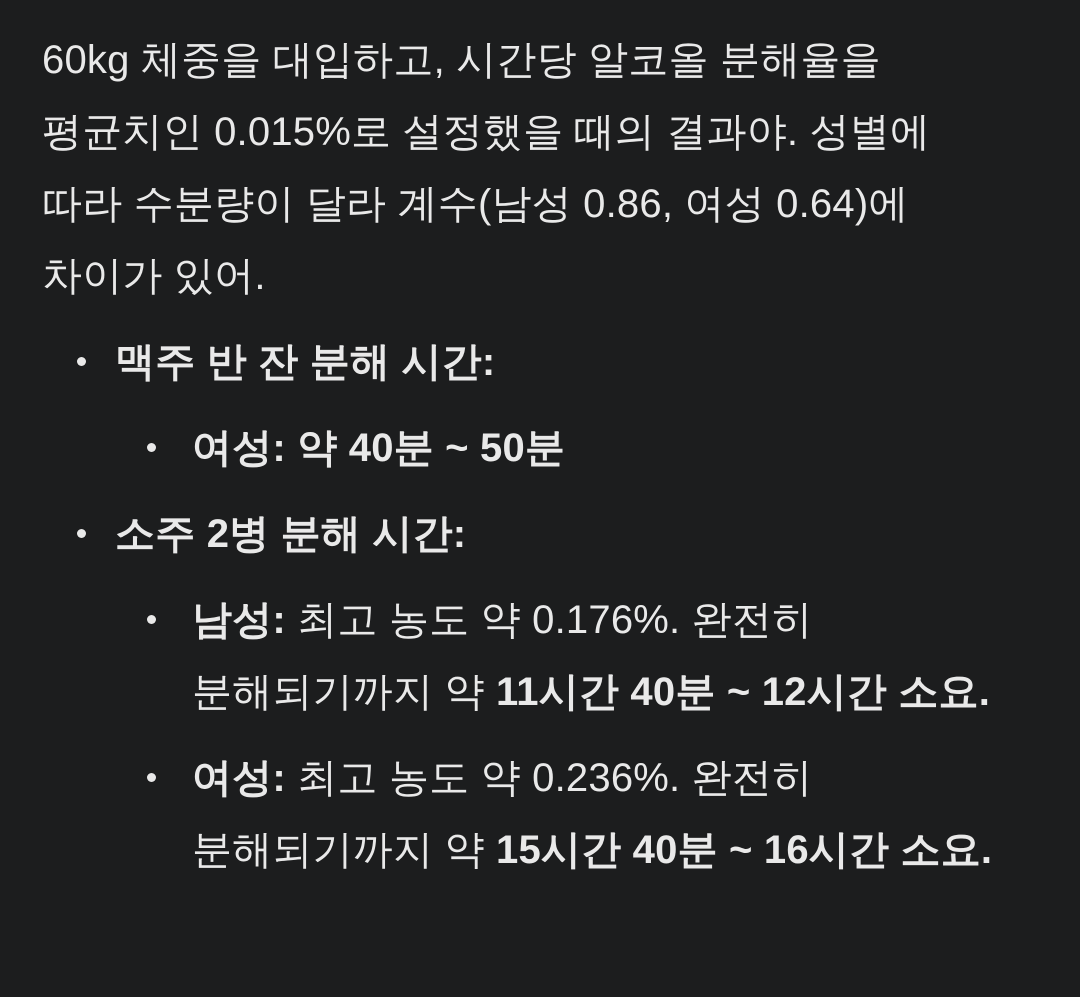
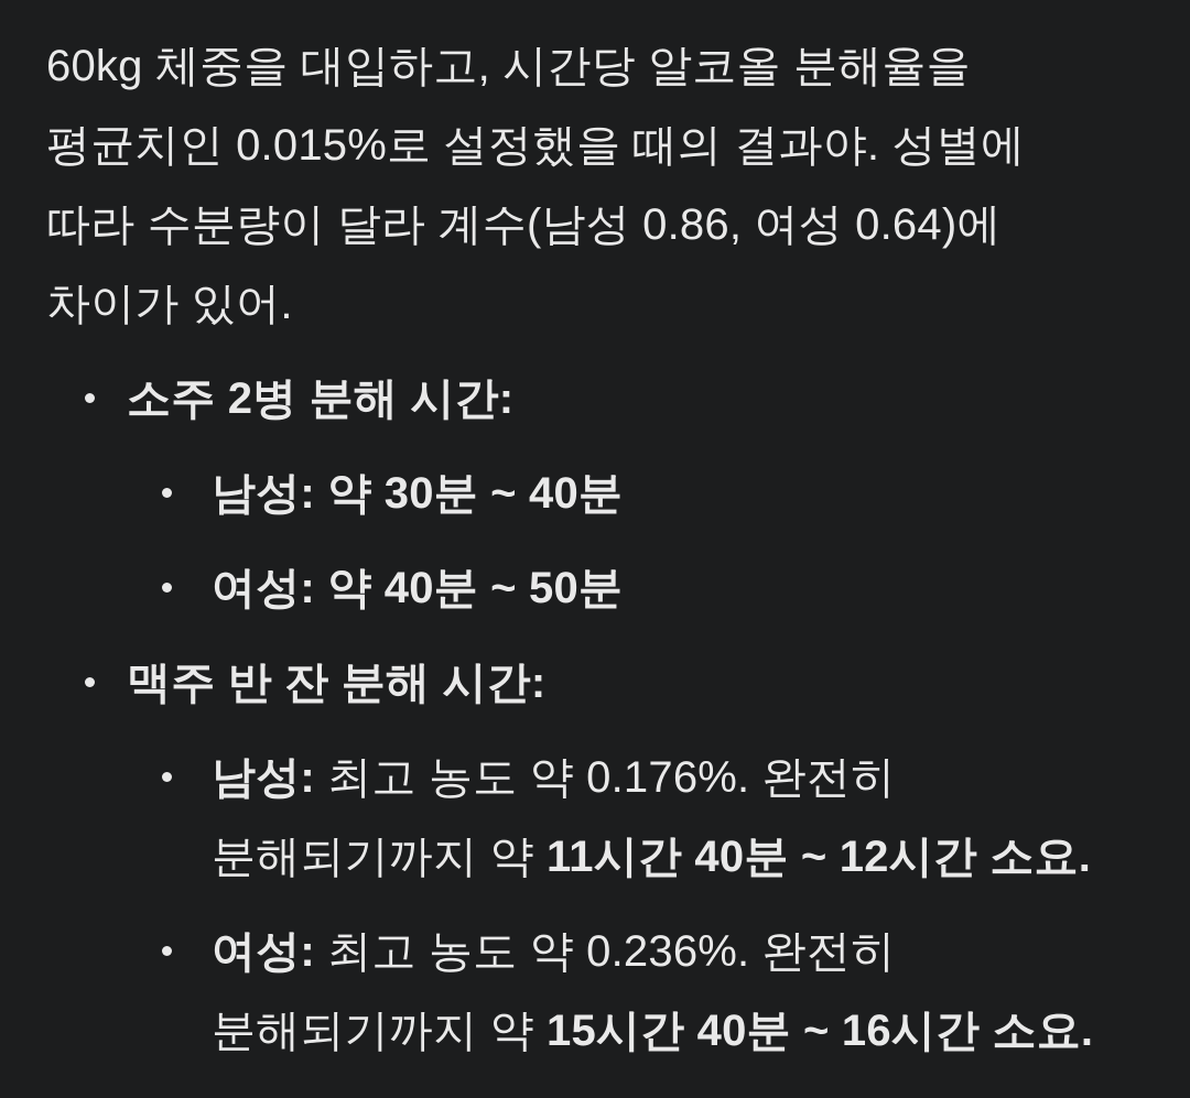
  60kg 체중을 대입하고, 시간당 알코올 분해율을
  평균치인 0.015%로 설정했을 때의 결과야. 성별에
  따라 수분량이 달라 계수(남성 0.86, 여성 0.64)에
  차이가 있어.
- 맥주 반 잔 분해 시간:
+ 소주 2병 분해 시간:
+ 남성: 약 30분 ~ 40분
  여성: 약 40분 ~ 50분
- 소주 2병 분해 시간:
+ 맥주 반 잔 분해 시간:
  남성: 최고 농도 약 0.176%. 완전히
  분해되기까지 약 11시간 40분 ~ 12시간 소요.
  여성: 최고 농도 약 0.236%. 완전히
  분해되기까지 약 15시간 40분 ~ 16시간 소요.
